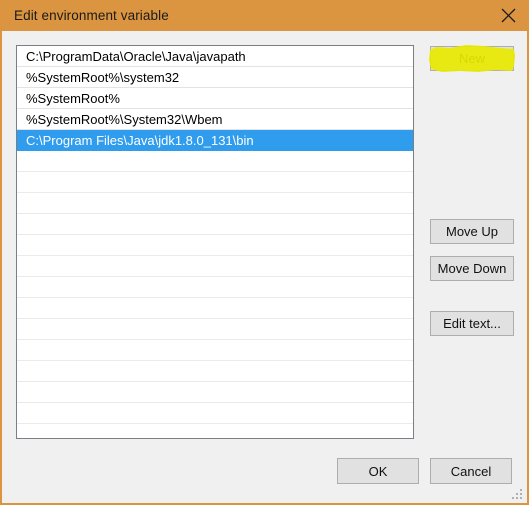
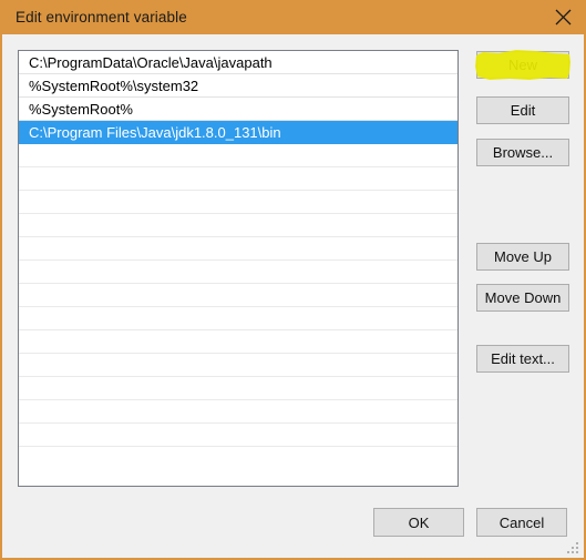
  Edit environment variable
  C:\ProgramData\Oracle\Java\javapath
  %SystemRoot%\system32
  %SystemRoot%
- %SystemRoot%\System32\Wbem
  C:\Program Files\Java\jdk1.8.0_131\bin
+ Edit
+ Browse...
  Move Up
  Move Down
  Edit text...
  OK
  Cancel
